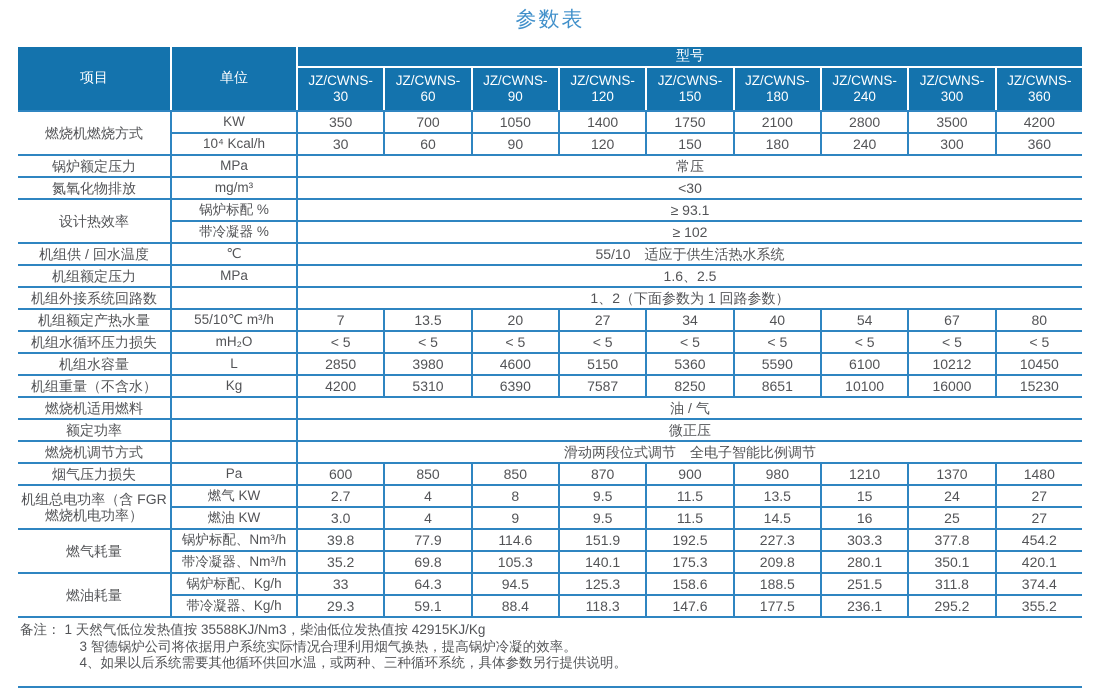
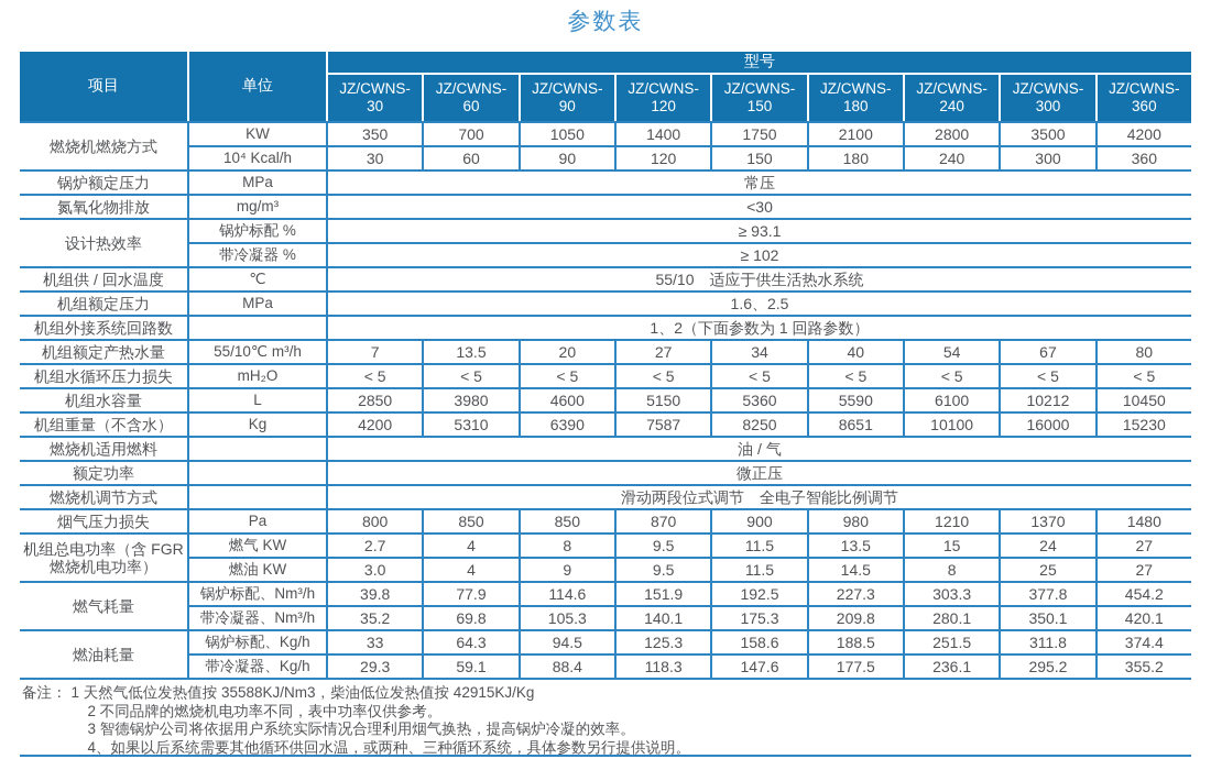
  参数表
  项目	单位	型号
  JZ/CWNS-30	JZ/CWNS-60	JZ/CWNS-90	JZ/CWNS-120	JZ/CWNS-150	JZ/CWNS-180	JZ/CWNS-240	JZ/CWNS-300	JZ/CWNS-360
  燃烧机燃烧方式	KW	350	700	1050	1400	1750	2100	2800	3500	4200
  10⁴ Kcal/h	30	60	90	120	150	180	240	300	360
  锅炉额定压力	MPa	常压
  氮氧化物排放	mg/m³	<30
  设计热效率	锅炉标配 %	≥ 93.1
  带冷凝器 %	≥ 102
  机组供 / 回水温度	℃	55/10 适应于供生活热水系统
  机组额定压力	MPa	1.6、2.5
  机组外接系统回路数		1、2（下面参数为 1 回路参数）
  机组额定产热水量	55/10℃ m³/h	7	13.5	20	27	34	40	54	67	80
  机组水循环压力损失	mH₂O	< 5	< 5	< 5	< 5	< 5	< 5	< 5	< 5	< 5
  机组水容量	L	2850	3980	4600	5150	5360	5590	6100	10212	10450
  机组重量（不含水）	Kg	4200	5310	6390	7587	8250	8651	10100	16000	15230
  燃烧机适用燃料		油 / 气
  额定功率		微正压
  燃烧机调节方式		滑动两段位式调节 全电子智能比例调节
- 烟气压力损失	Pa	600	850	850	870	900	980	1210	1370	1480
+ 烟气压力损失	Pa	800	850	850	870	900	980	1210	1370	1480
  机组总电功率（含 FGR 燃烧机电功率）	燃气 KW	2.7	4	8	9.5	11.5	13.5	15	24	27
- 燃油 KW	3.0	4	9	9.5	11.5	14.5	16	25	27
+ 燃油 KW	3.0	4	9	9.5	11.5	14.5	8	25	27
  燃气耗量	锅炉标配、Nm³/h	39.8	77.9	114.6	151.9	192.5	227.3	303.3	377.8	454.2
  带冷凝器、Nm³/h	35.2	69.8	105.3	140.1	175.3	209.8	280.1	350.1	420.1
  燃油耗量	锅炉标配、Kg/h	33	64.3	94.5	125.3	158.6	188.5	251.5	311.8	374.4
  带冷凝器、Kg/h	29.3	59.1	88.4	118.3	147.6	177.5	236.1	295.2	355.2
  备注：
  1 天然气低位发热值按 35588KJ/Nm3，柴油低位发热值按 42915KJ/Kg
+ 2 不同品牌的燃烧机电功率不同，表中功率仅供参考。
  3 智德锅炉公司将依据用户系统实际情况合理利用烟气换热，提高锅炉冷凝的效率。
  4、如果以后系统需要其他循环供回水温，或两种、三种循环系统，具体参数另行提供说明。
